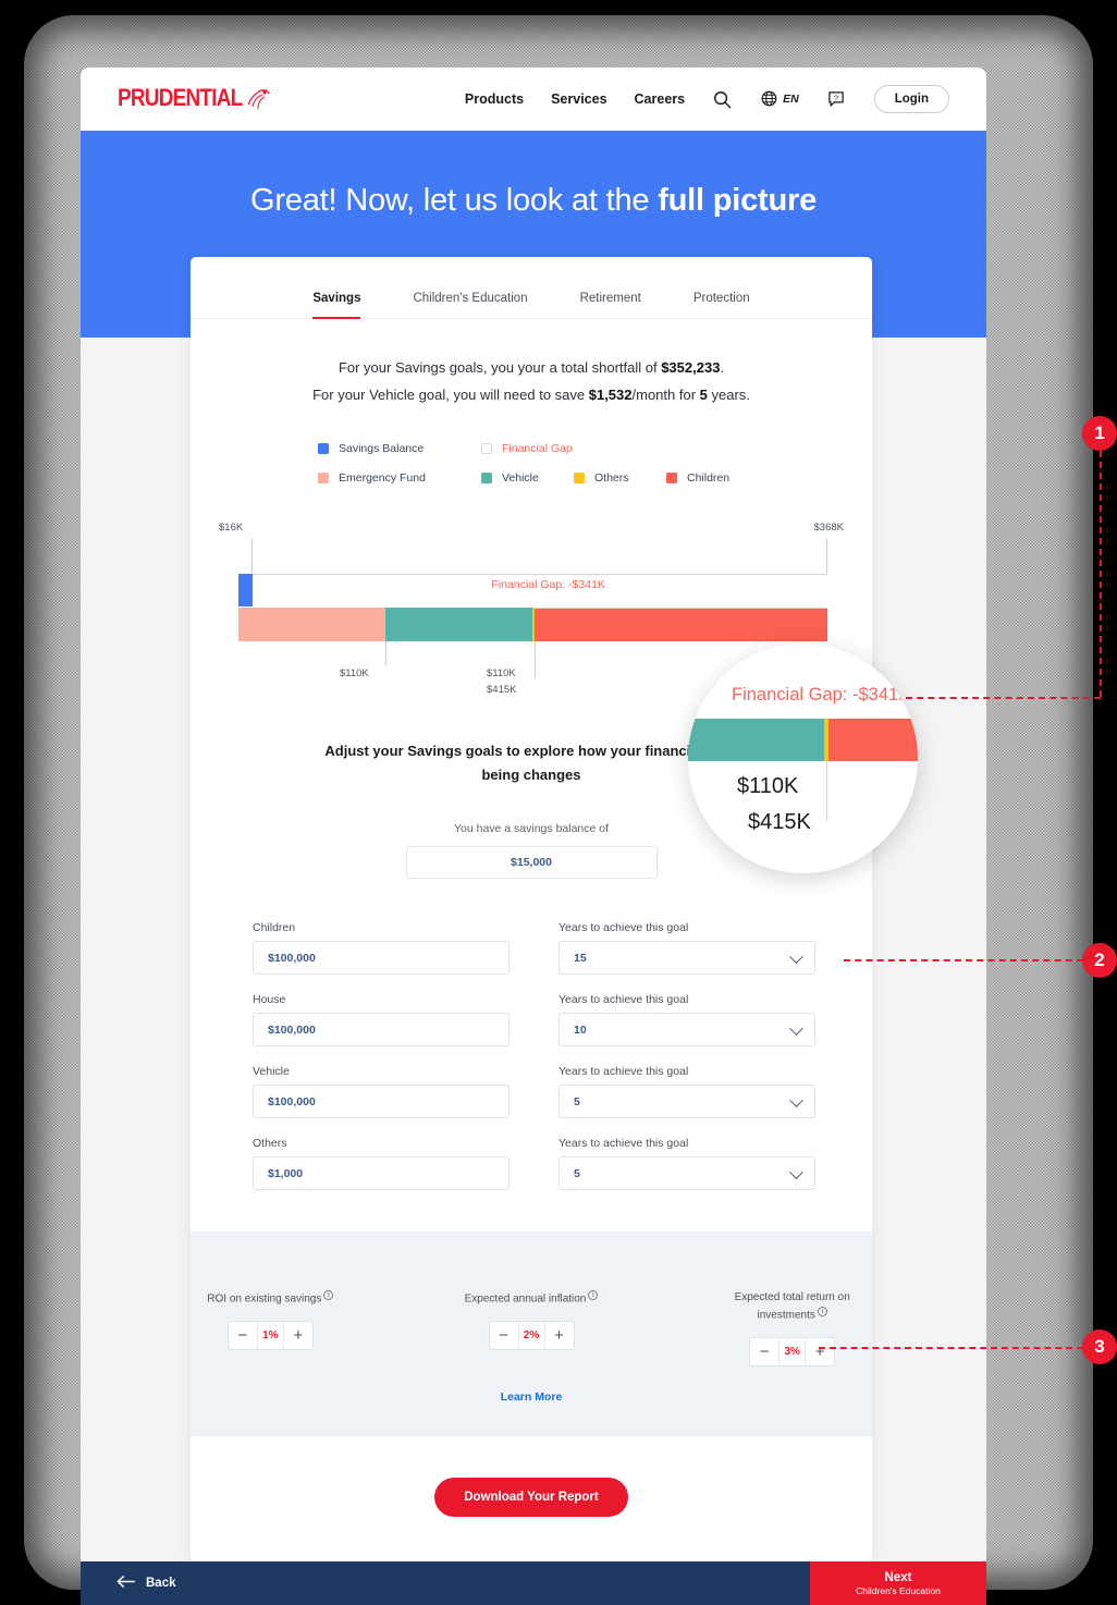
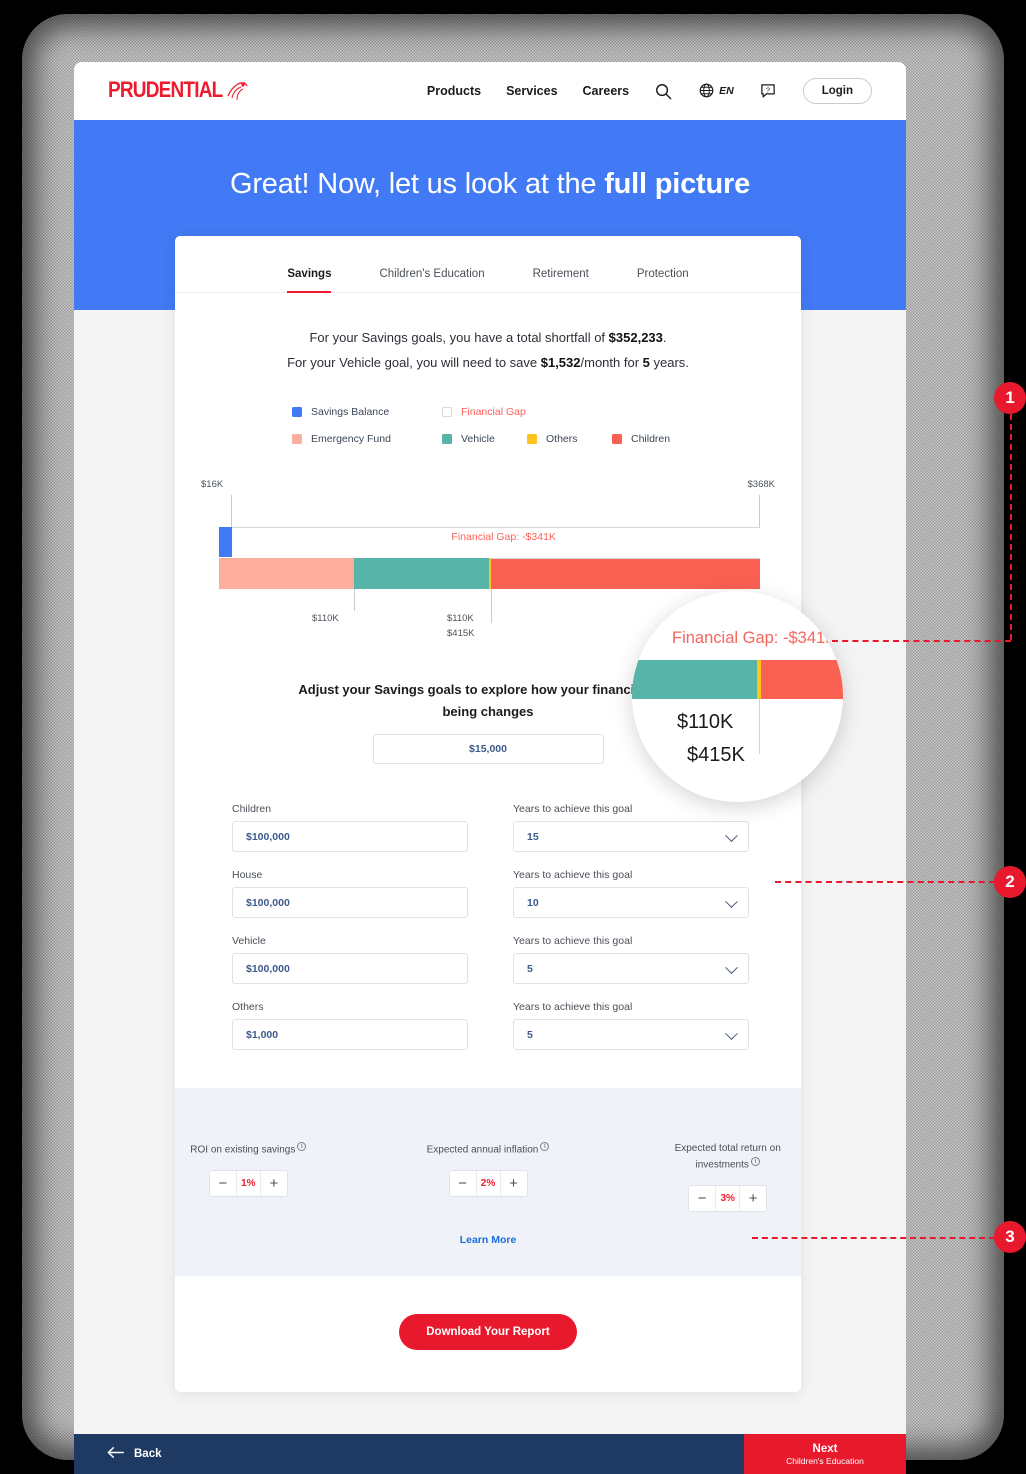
  PRUDENTIAL
  Products
  Services
  Careers
  EN
  ?
  Login
  Great! Now, let us look at the full picture
  Savings
  Children's Education
  Retirement
  Protection
- For your Savings goals, you your a total shortfall of $352,233.
+ For your Savings goals, you have a total shortfall of $352,233.
  For your Vehicle goal, you will need to save $1,532/month for 5 years.
  Savings Balance
  Financial Gap
  Emergency Fund
  Vehicle
  Others
  Children
  $16K
  $368K
  Financial Gap: -$341K
  $110K
  $110K
  $415K
  Financial Gap: -$341K
  $110K
  $415K
  Adjust your Savings goals to explore how your financbeing changes
- You have a savings balance of
  $15,000
  Children
  $100,000
  Years to achieve this goal
  15
  House
  $100,000
  Years to achieve this goal
  10
  Vehicle
  $100,000
  Years to achieve this goal
  5
  Others
  $1,000
  Years to achieve this goal
  5
  ROI on existing savings
  −
  1%
  +
  Expected annual inflation
  −
  2%
  +
  Expected total return on investments
  −
  3%
  +
  Learn More
  Download Your Report
  Back
  Next
  Children's Education
  1
  2
  3
